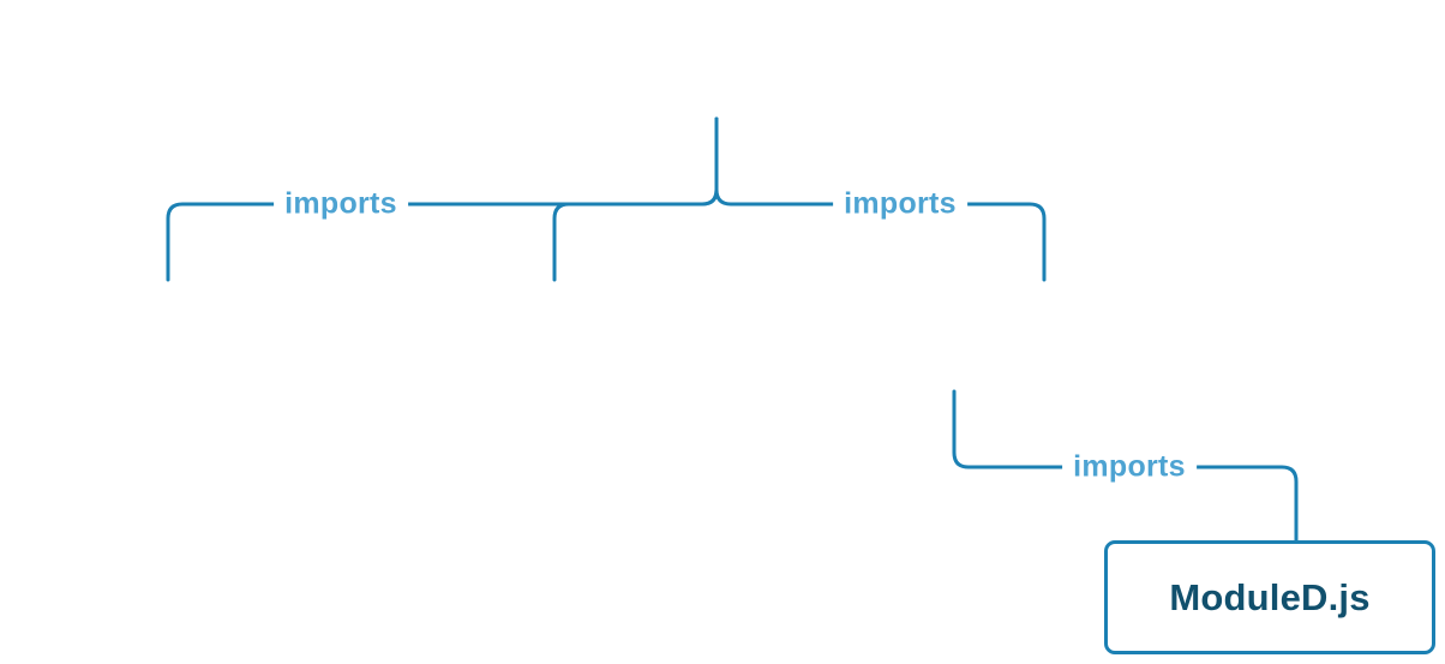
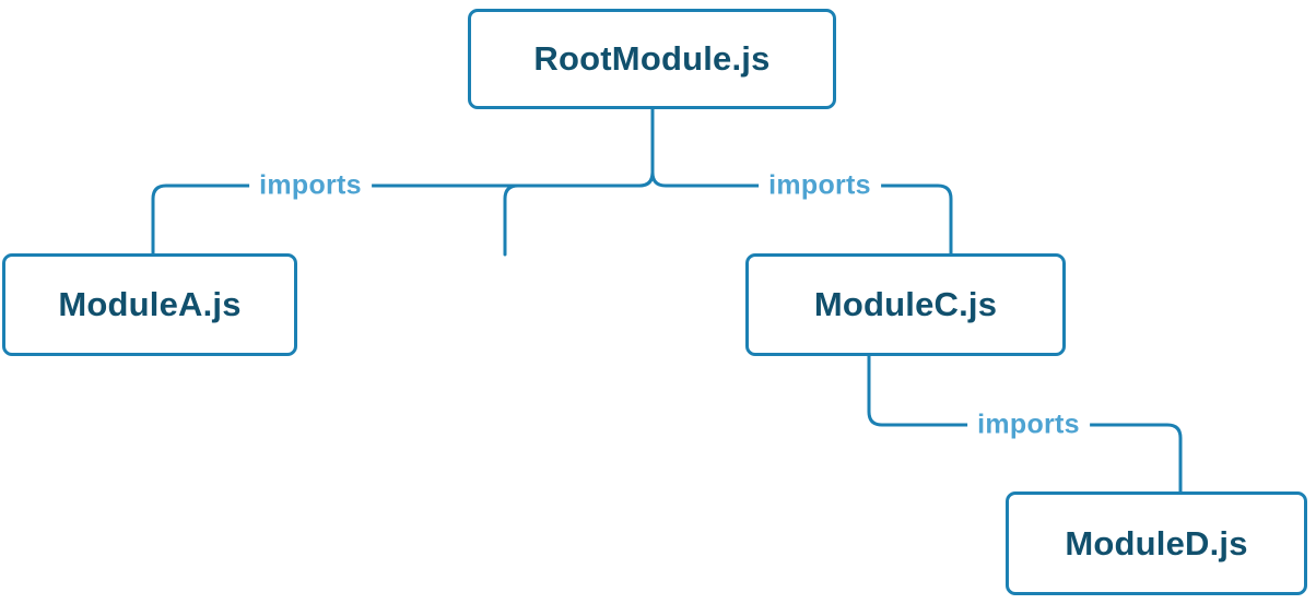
+ RootModule.js
+ ModuleA.js
+ ModuleC.js
  ModuleD.js
  imports
  imports
  imports
